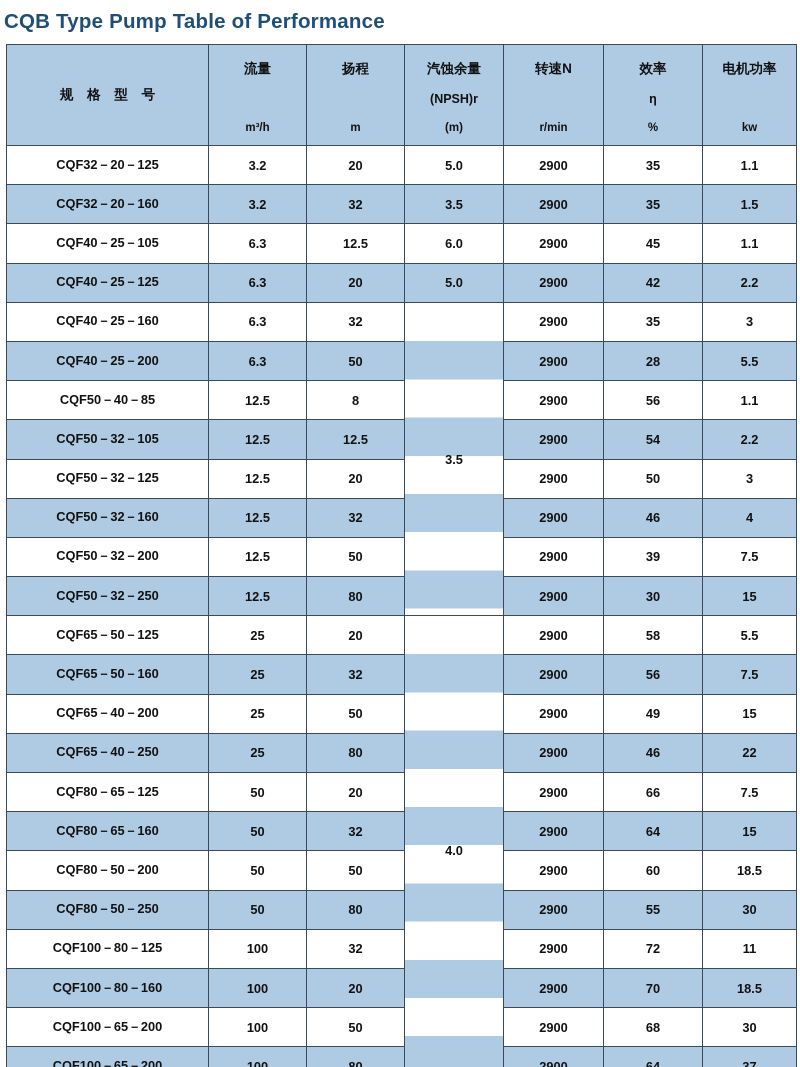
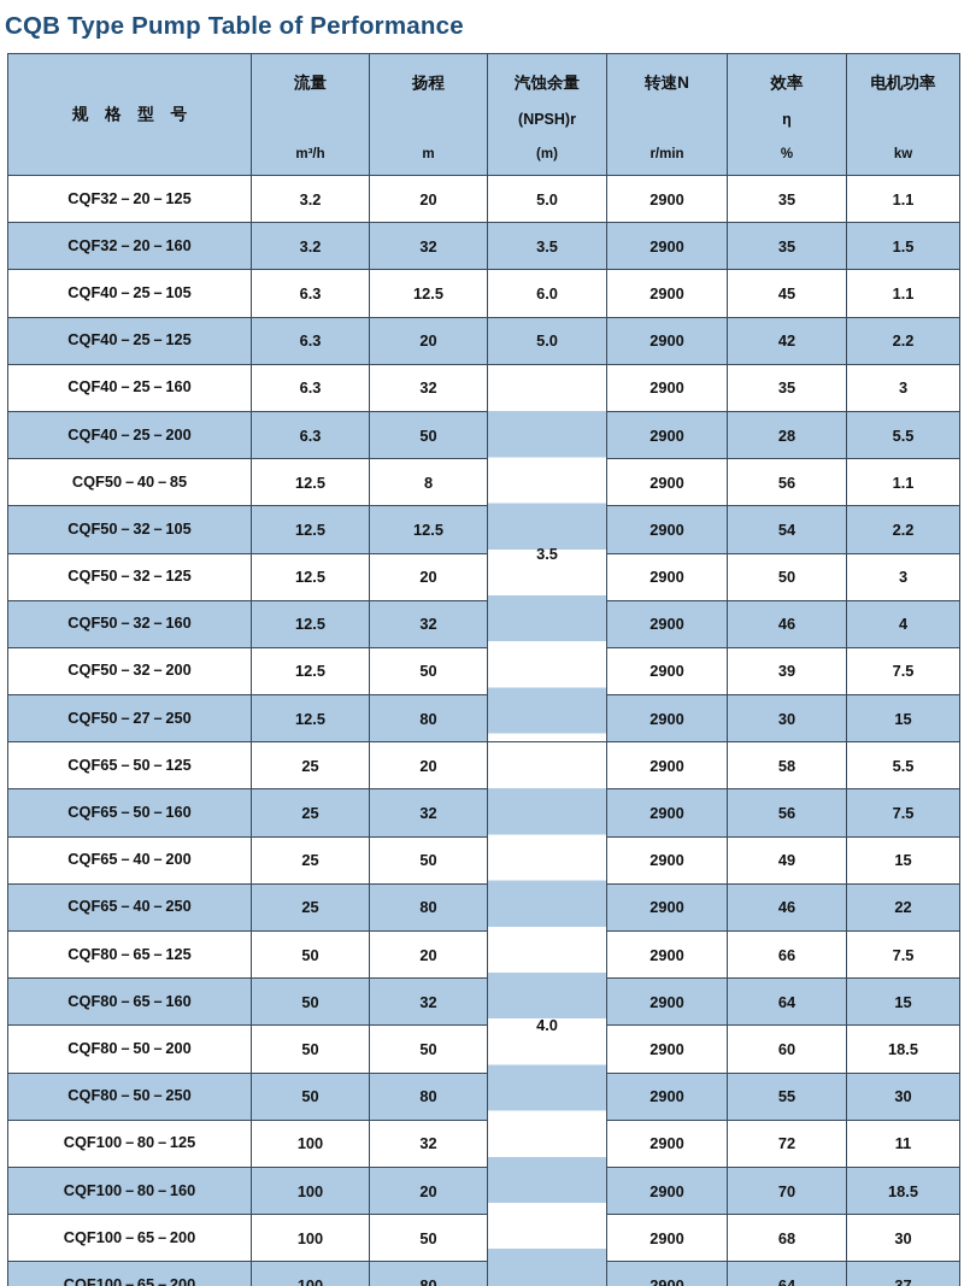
  CQB Type Pump Table of Performance
  规 格 型 号	流量 m³/h	扬程 m	汽蚀余量 (NPSH)r (m)	转速N r/min	效率 η %	电机功率 kw
  CQF32－20－125	3.2	20	5.0	2900	35	1.1
  CQF32－20－160	3.2	32	3.5	2900	35	1.5
  CQF40－25－105	6.3	12.5	6.0	2900	45	1.1
  CQF40－25－125	6.3	20	5.0	2900	42	2.2
  CQF40－25－160	6.3	32	3.5	2900	35	3
  CQF40－25－200	6.3	50	2900	28	5.5
  CQF50－40－85	12.5	8	2900	56	1.1
  CQF50－32－105	12.5	12.5	2900	54	2.2
  CQF50－32－125	12.5	20	2900	50	3
  CQF50－32－160	12.5	32	2900	46	4
  CQF50－32－200	12.5	50	2900	39	7.5
- CQF50－32－250	12.5	80	2900	30	15
+ CQF50－27－250	12.5	80	2900	30	15
  CQF65－50－125	25	20	4.0	2900	58	5.5
  CQF65－50－160	25	32	2900	56	7.5
  CQF65－40－200	25	50	2900	49	15
  CQF65－40－250	25	80	2900	46	22
  CQF80－65－125	50	20	2900	66	7.5
  CQF80－65－160	50	32	2900	64	15
  CQF80－50－200	50	50	2900	60	18.5
  CQF80－50－250	50	80	2900	55	30
  CQF100－80－125	100	32	2900	72	11
  CQF100－80－160	100	20	2900	70	18.5
  CQF100－65－200	100	50	2900	68	30
  CQF100－65－200	100	80	2900	64	37
